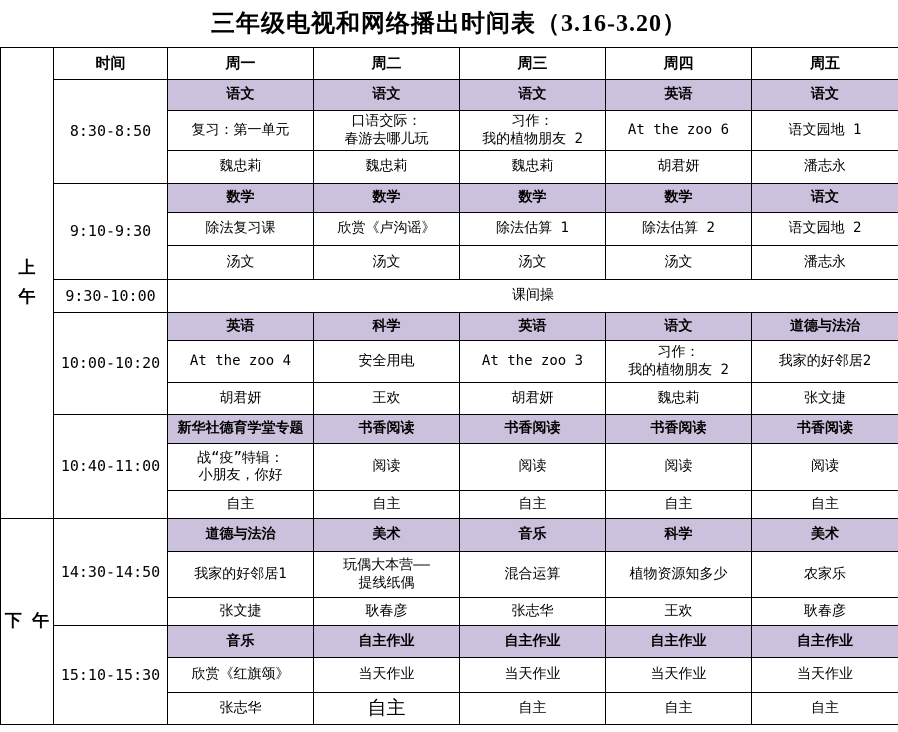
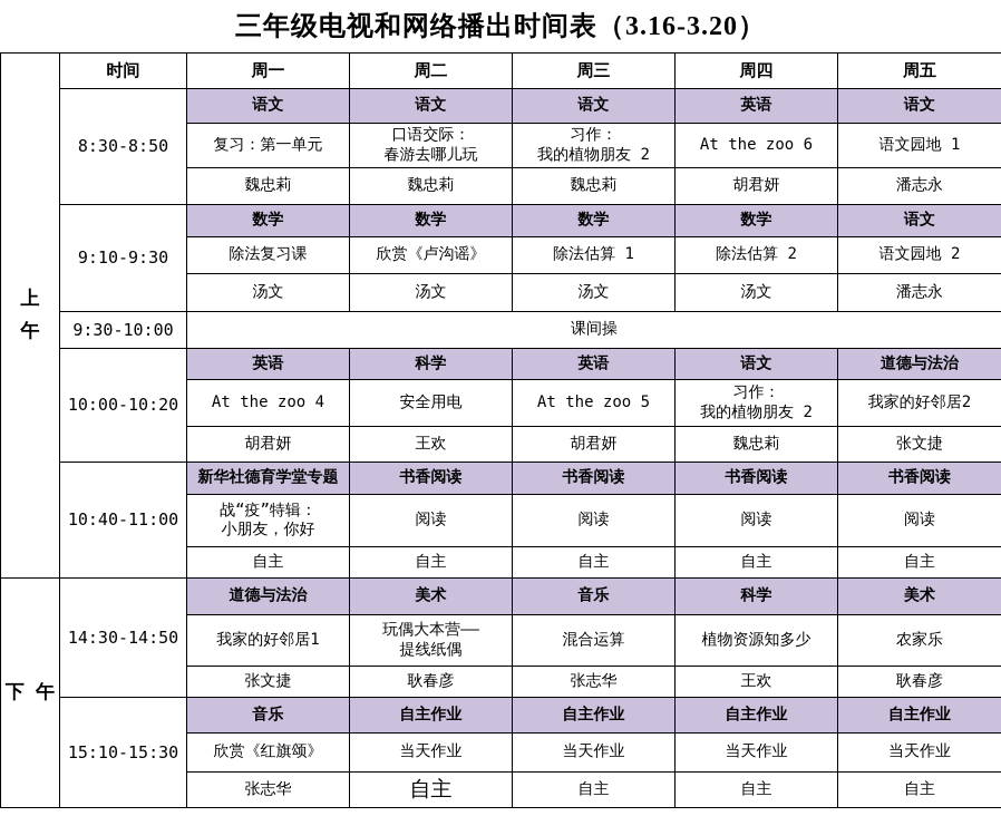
  三年级电视和网络播出时间表（3.16-3.20）
  上午	时间	周一	周二	周三	周四	周五
  8:30-8:50	语文	语文	语文	英语	语文
  复习：第一单元	口语交际： 春游去哪儿玩	习作： 我的植物朋友 2	At the zoo 6	语文园地 1
  魏忠莉	魏忠莉	魏忠莉	胡君妍	潘志永
  9:10-9:30	数学	数学	数学	数学	语文
  除法复习课	欣赏《卢沟谣》	除法估算 1	除法估算 2	语文园地 2
  汤文	汤文	汤文	汤文	潘志永
  9:30-10:00	课间操
  10:00-10:20	英语	科学	英语	语文	道德与法治
- At the zoo 4	安全用电	At the zoo 3	习作： 我的植物朋友 2	我家的好邻居2
+ At the zoo 4	安全用电	At the zoo 5	习作： 我的植物朋友 2	我家的好邻居2
  胡君妍	王欢	胡君妍	魏忠莉	张文捷
  10:40-11:00	新华社德育学堂专题	书香阅读	书香阅读	书香阅读	书香阅读
  战“疫”特辑： 小朋友，你好	阅读	阅读	阅读	阅读
  自主	自主	自主	自主	自主
  下 午	14:30-14:50	道德与法治	美术	音乐	科学	美术
  我家的好邻居1	玩偶大本营—— 提线纸偶	混合运算	植物资源知多少	农家乐
  张文捷	耿春彦	张志华	王欢	耿春彦
  15:10-15:30	音乐	自主作业	自主作业	自主作业	自主作业
  欣赏《红旗颂》	当天作业	当天作业	当天作业	当天作业
  张志华	自主	自主	自主	自主
